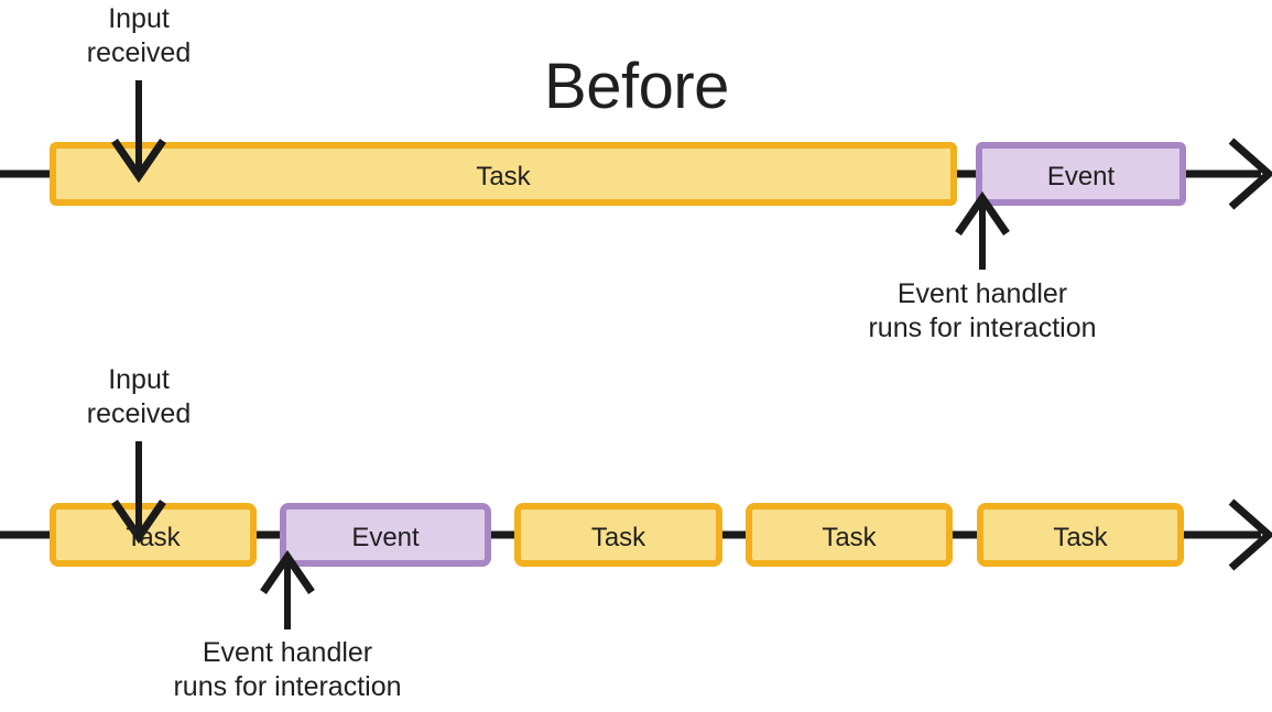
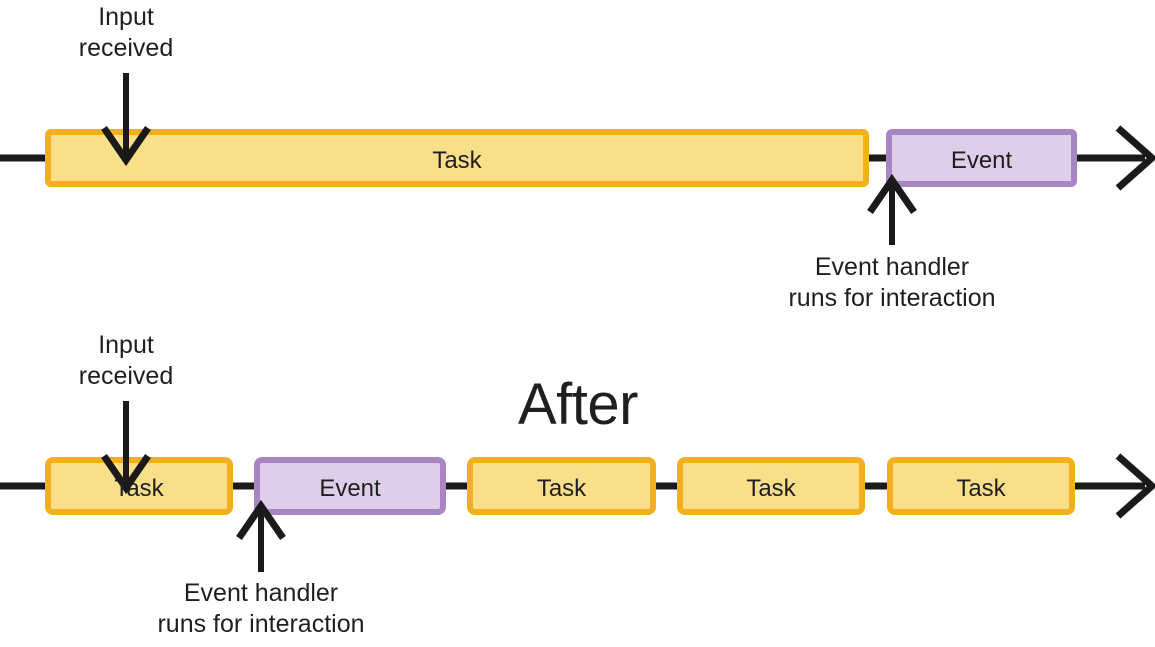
- Before
  Input
  received
  Event handler
  runs for interaction
  Task
  Event
+ After
  Input
  received
  Event handler
  runs for interaction
  Task
  Event
  Task
  Task
  Task
